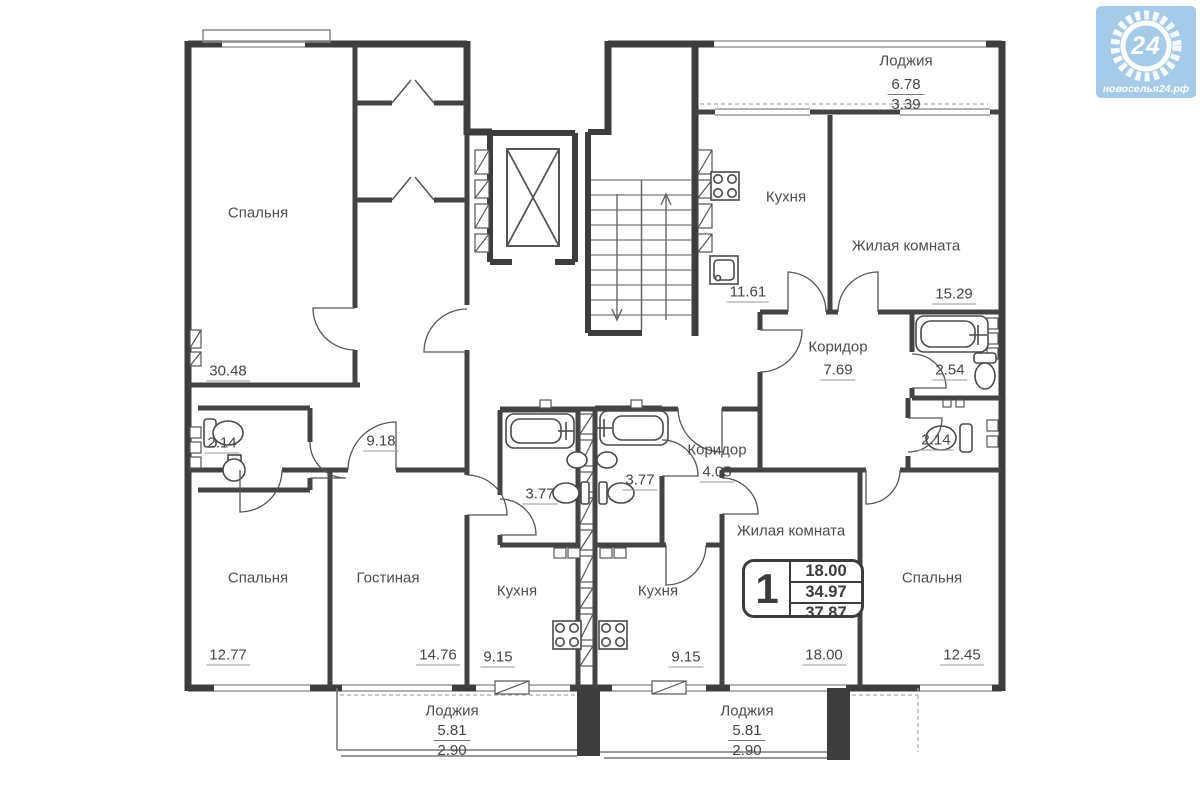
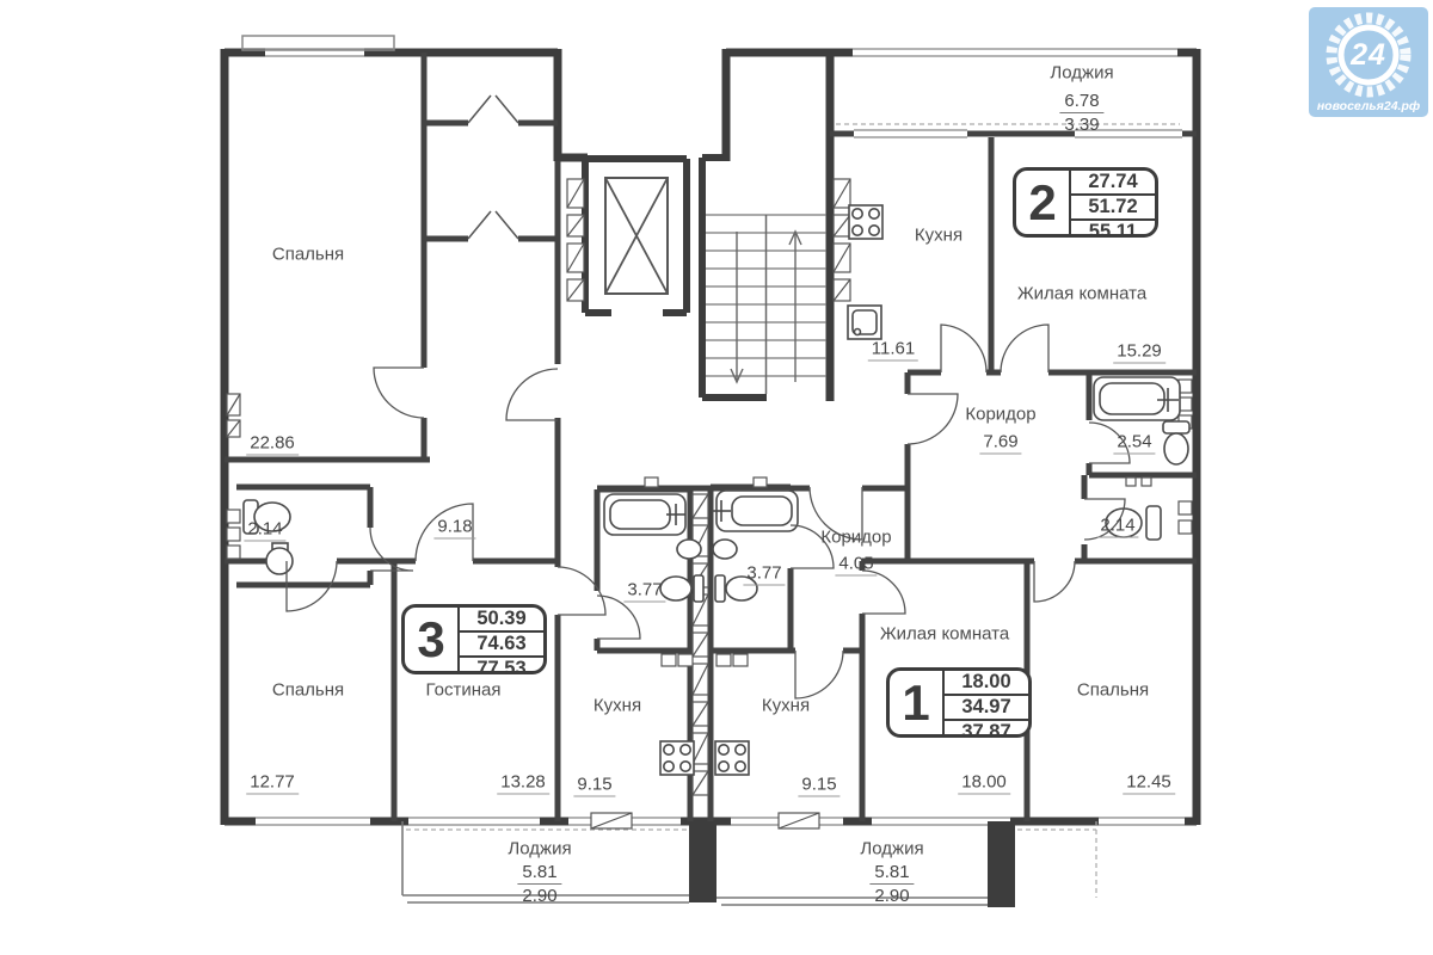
  Спальня
- 30.48
+ 22.86
  Кухня
  11.61
  Жилая комната
  15.29
  Коридор
  7.69
  2.54
  2.14
  9.18
  3.77
  3.77
  Коридор
  4.05
  Спальня
  12.77
  Гостиная
- 14.76
+ 13.28
  Кухня
  9.15
  Кухня
  9.15
  Жилая комната
  18.00
  Спальня
  12.45
  2.14
  Лоджия
  6.78
  3.39
  Лоджия
  5.81
  2.90
  Лоджия
  5.81
  2.90
+ 2
+ 27.74
+ 51.72
+ 55.11
+ 3
+ 50.39
+ 74.63
+ 77.53
  1
  18.00
  34.97
  37.87
  24
  новоселья24.рф
